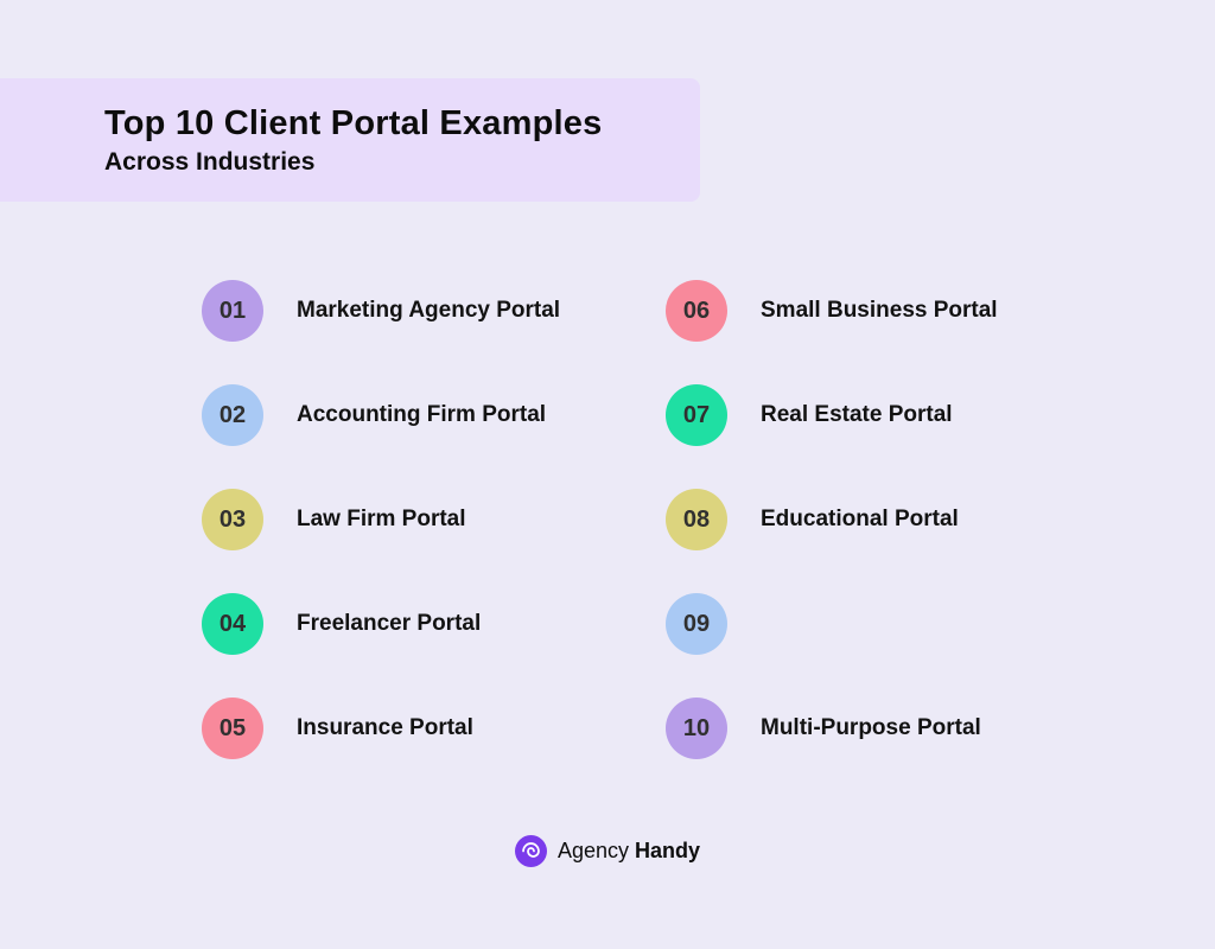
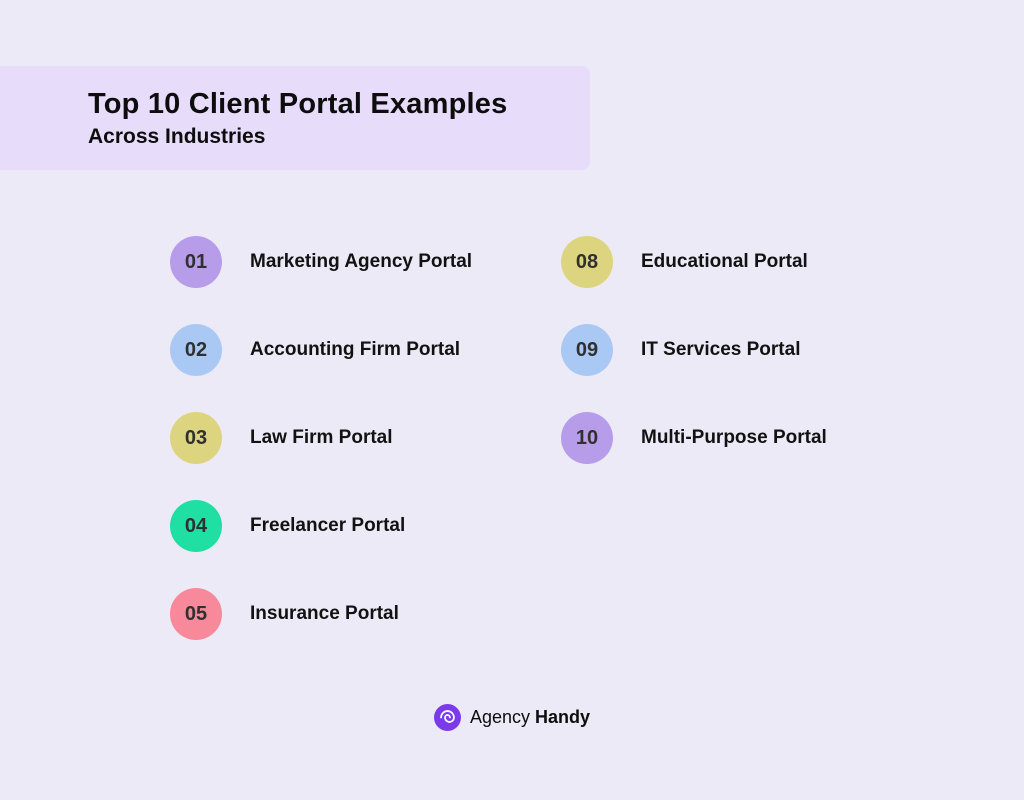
  Top 10 Client Portal Examples
  Across Industries
  01
  Marketing Agency Portal
  02
  Accounting Firm Portal
  03
  Law Firm Portal
  04
  Freelancer Portal
  05
  Insurance Portal
- 06
- Small Business Portal
- 07
- Real Estate Portal
  08
  Educational Portal
  09
+ IT Services Portal
  10
  Multi-Purpose Portal
  Agency Handy
